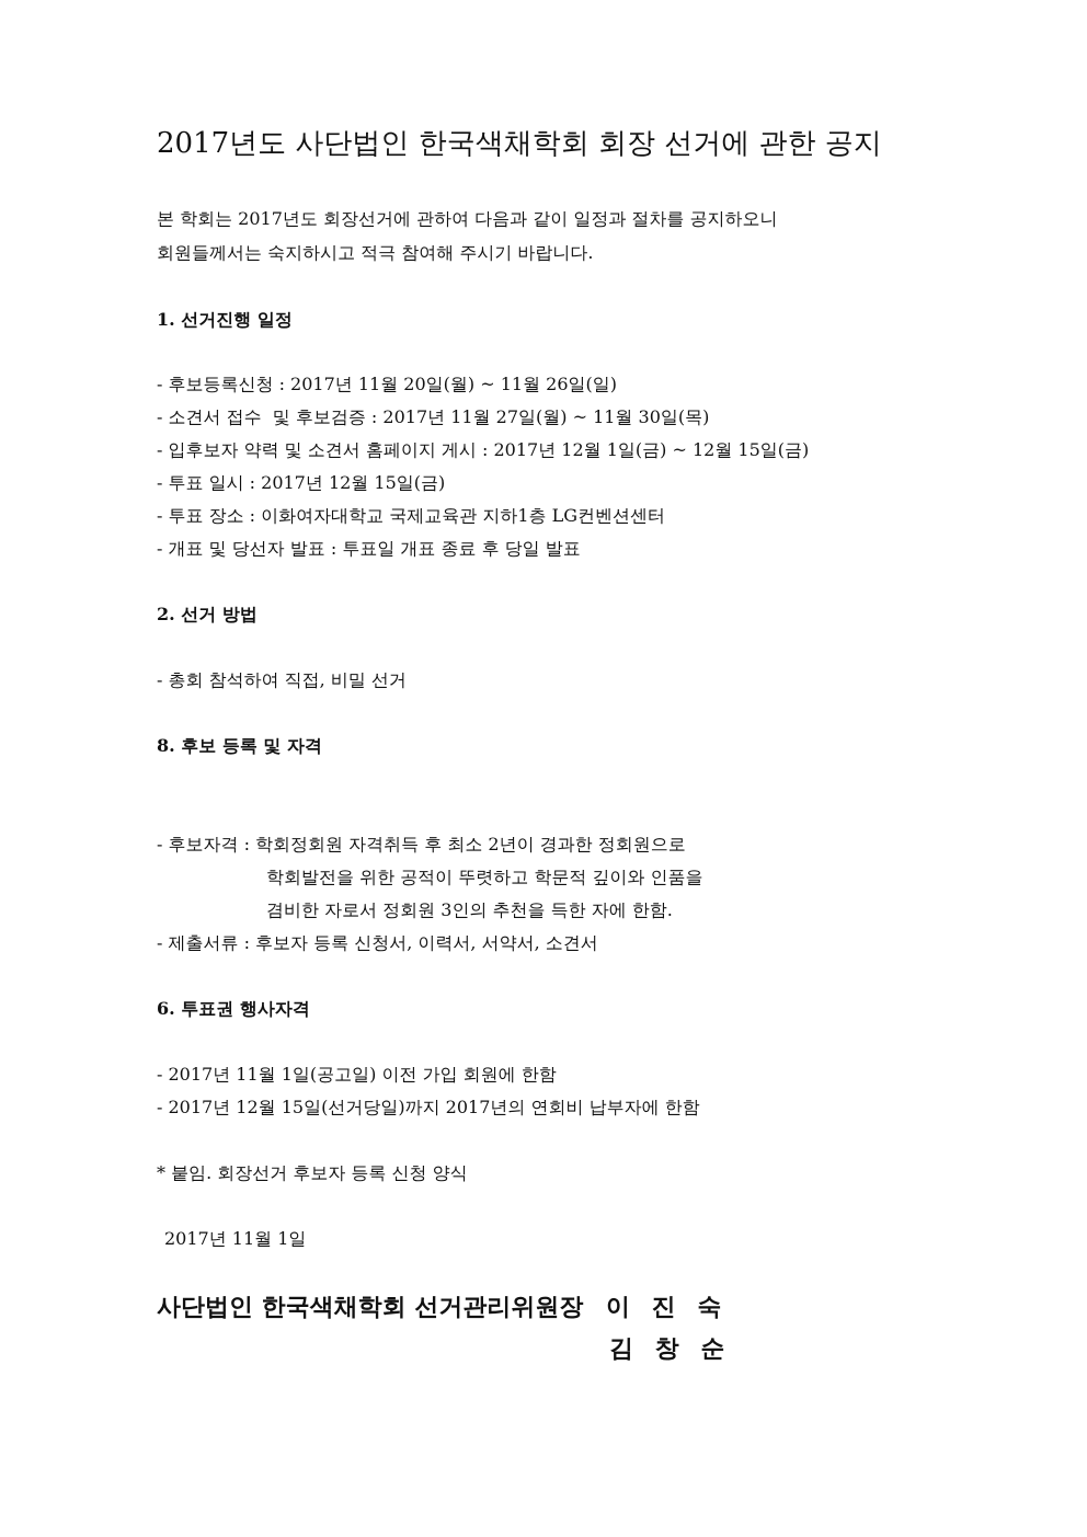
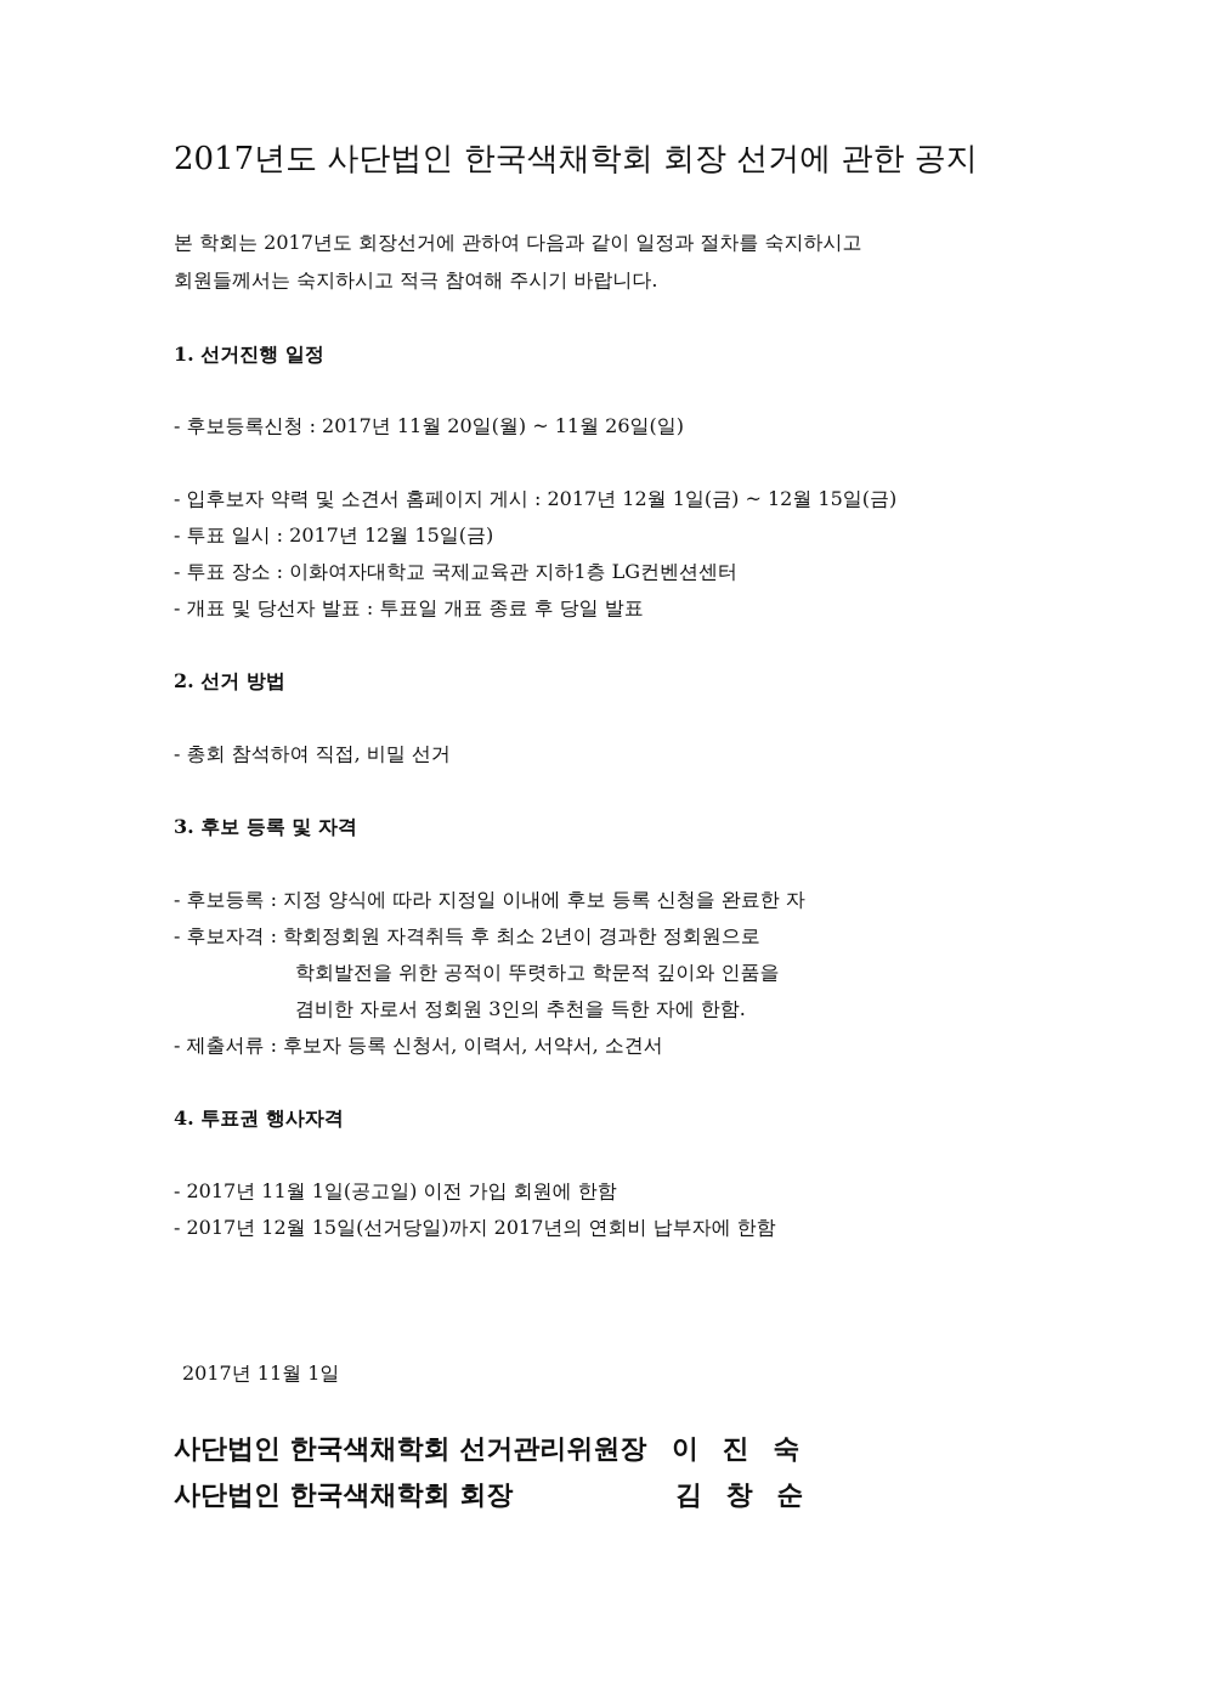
  2017년도 사단법인 한국색채학회 회장 선거에 관한 공지
- 본 학회는 2017년도 회장선거에 관하여 다음과 같이 일정과 절차를 공지하오니
+ 본 학회는 2017년도 회장선거에 관하여 다음과 같이 일정과 절차를 숙지하시고
  회원들께서는 숙지하시고 적극 참여해 주시기 바랍니다.
  1. 선거진행 일정
  - 후보등록신청 : 2017년 11월 20일(월) ~ 11월 26일(일)
- - 소견서 접수 및 후보검증 : 2017년 11월 27일(월) ~ 11월 30일(목)
  - 입후보자 약력 및 소견서 홈페이지 게시 : 2017년 12월 1일(금) ~ 12월 15일(금)
  - 투표 일시 : 2017년 12월 15일(금)
  - 투표 장소 : 이화여자대학교 국제교육관 지하1층 LG컨벤션센터
  - 개표 및 당선자 발표 : 투표일 개표 종료 후 당일 발표
  2. 선거 방법
  - 총회 참석하여 직접, 비밀 선거
- 8. 후보 등록 및 자격
+ 3. 후보 등록 및 자격
+ - 후보등록 : 지정 양식에 따라 지정일 이내에 후보 등록 신청을 완료한 자
  - 후보자격 : 학회정회원 자격취득 후 최소 2년이 경과한 정회원으로
  학회발전을 위한 공적이 뚜렷하고 학문적 깊이와 인품을
  겸비한 자로서 정회원 3인의 추천을 득한 자에 한함.
  - 제출서류 : 후보자 등록 신청서, 이력서, 서약서, 소견서
- 6. 투표권 행사자격
+ 4. 투표권 행사자격
  - 2017년 11월 1일(공고일) 이전 가입 회원에 한함
  - 2017년 12월 15일(선거당일)까지 2017년의 연회비 납부자에 한함
- * 붙임. 회장선거 후보자 등록 신청 양식
  2017년 11월 1일
  사단법인 한국색채학회 선거관리위원장
  이 진 숙
+ 사단법인 한국색채학회 회장
  김 창 순
